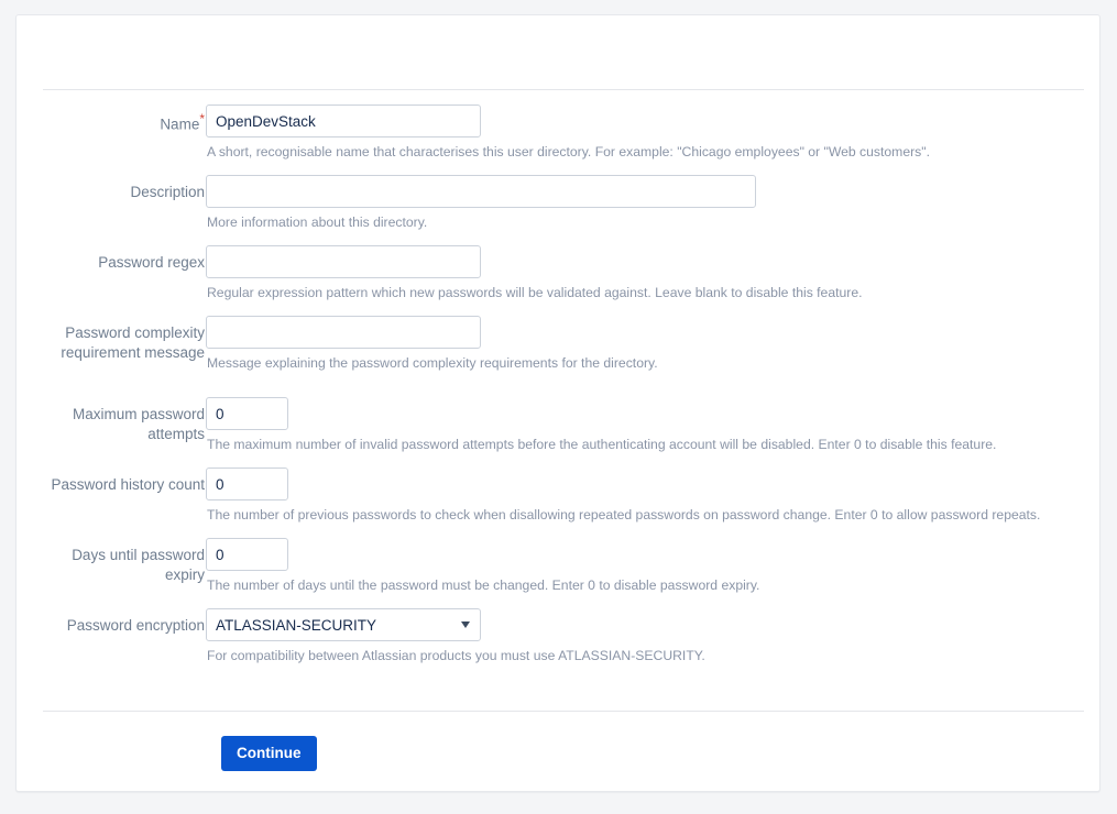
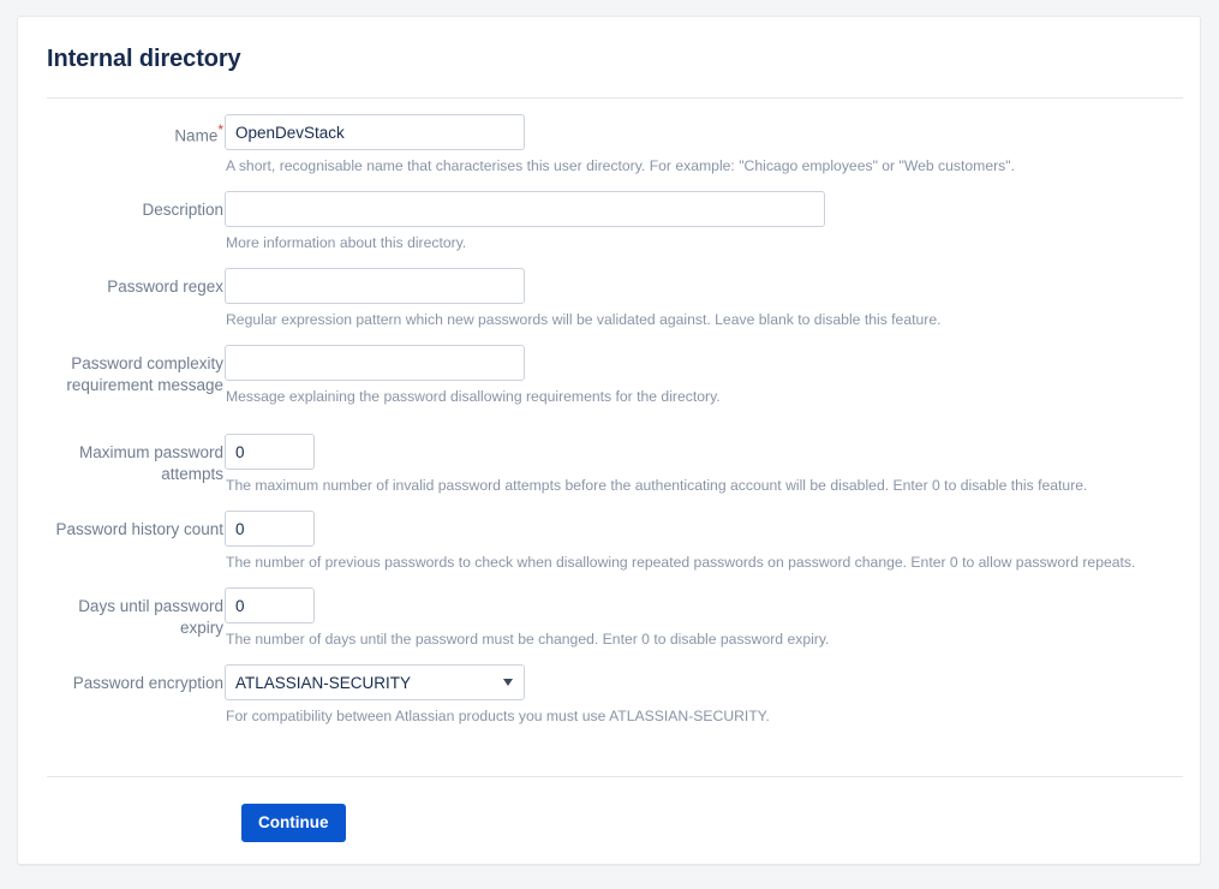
+ Internal directory
  Name*
  OpenDevStack
  A short, recognisable name that characterises this user directory. For example: "Chicago employees" or "Web customers".
  Description
  More information about this directory.
  Password regex
  Regular expression pattern which new passwords will be validated against. Leave blank to disable this feature.
  Password complexity requirement message
- Message explaining the password complexity requirements for the directory.
+ Message explaining the password disallowing requirements for the directory.
  Maximum password attempts
  0
  The maximum number of invalid password attempts before the authenticating account will be disabled. Enter 0 to disable this feature.
  Password history count
  0
  The number of previous passwords to check when disallowing repeated passwords on password change. Enter 0 to allow password repeats.
  Days until password expiry
  0
  The number of days until the password must be changed. Enter 0 to disable password expiry.
  Password encryption
  ATLASSIAN-SECURITY
  For compatibility between Atlassian products you must use ATLASSIAN-SECURITY.
  Continue
